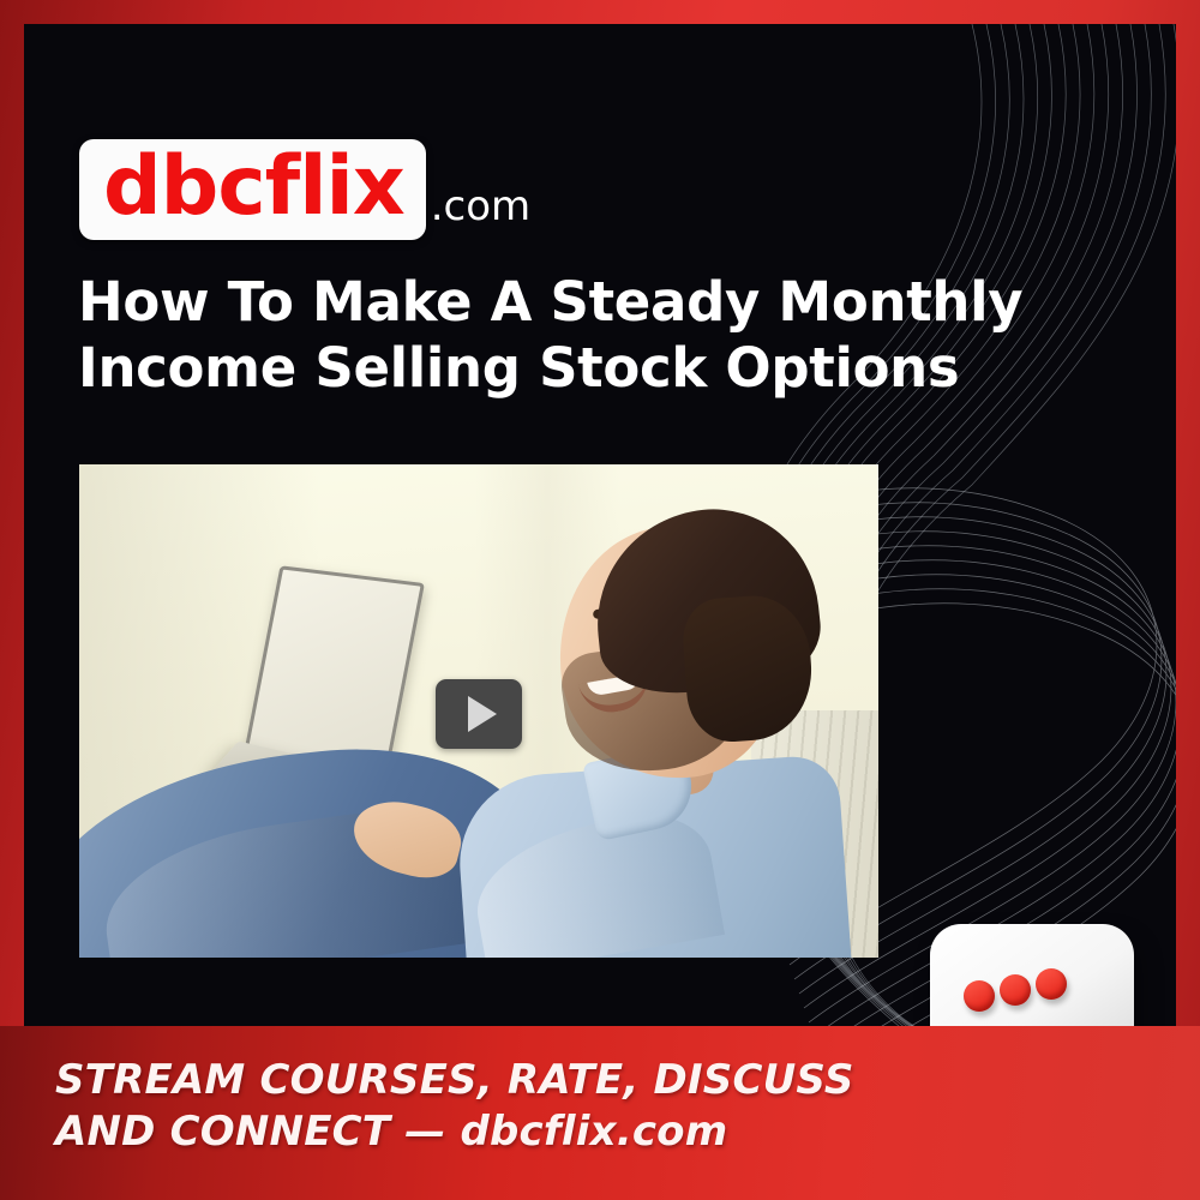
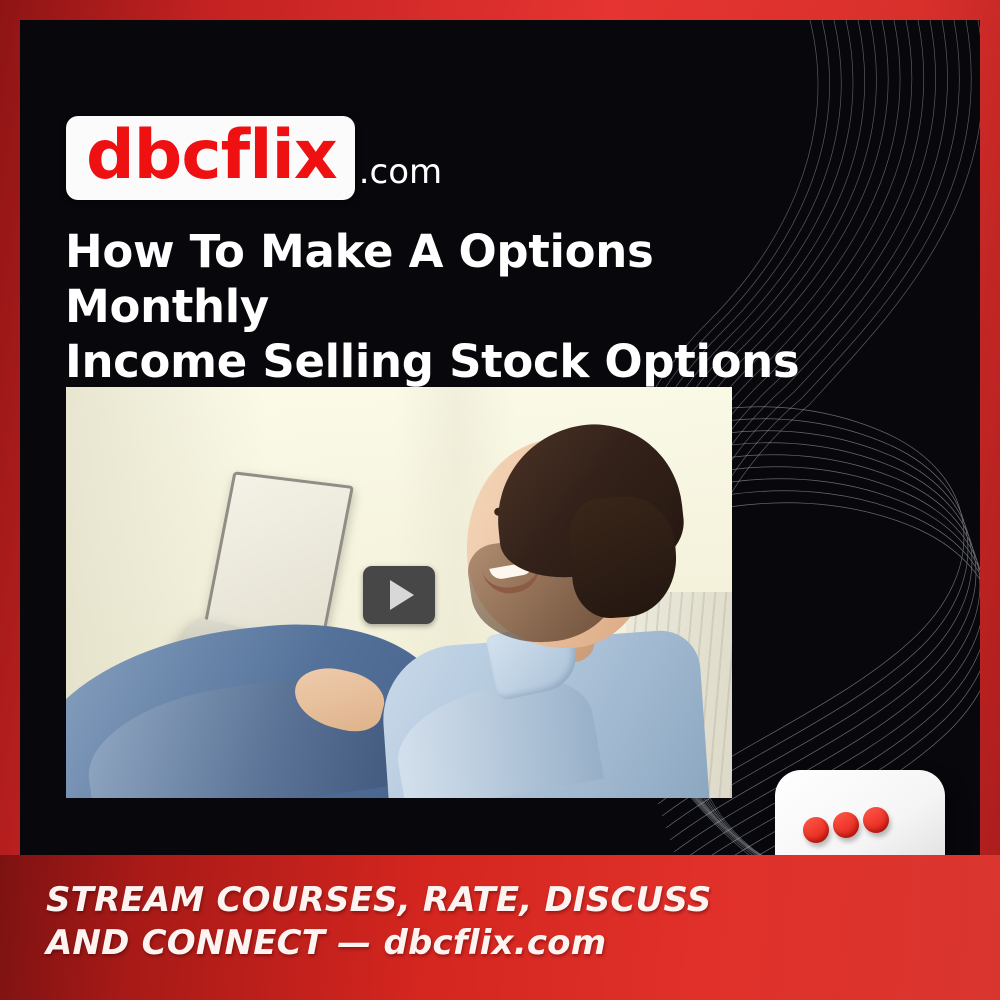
  dbcflix
  .com
- How To Make A Steady Monthly
+ How To Make A Options Monthly
  Income Selling Stock Options
  STREAM COURSES, RATE, DISCUSS
  AND CONNECT — dbcflix.com
